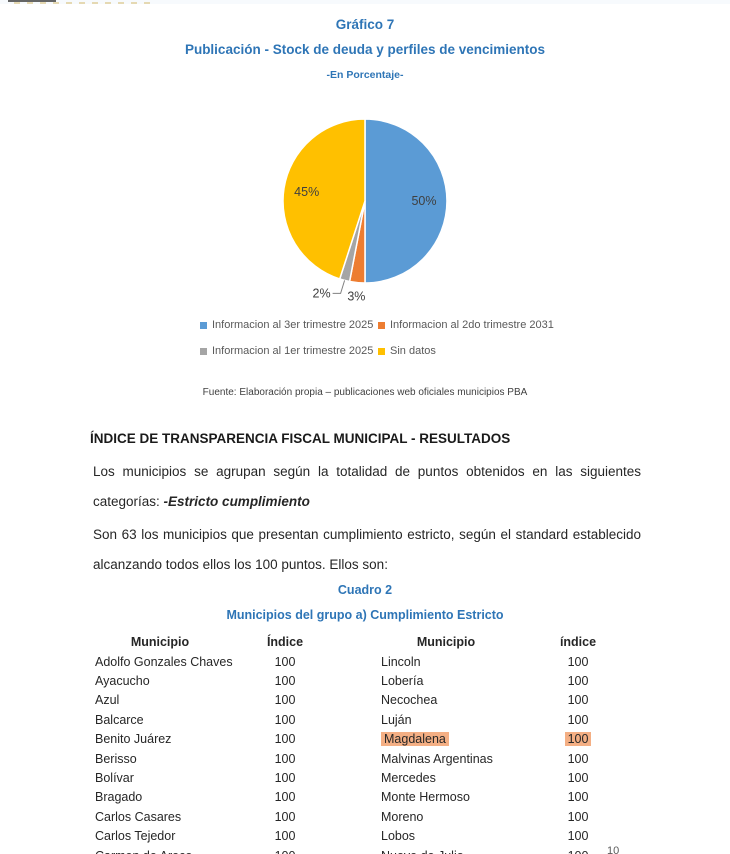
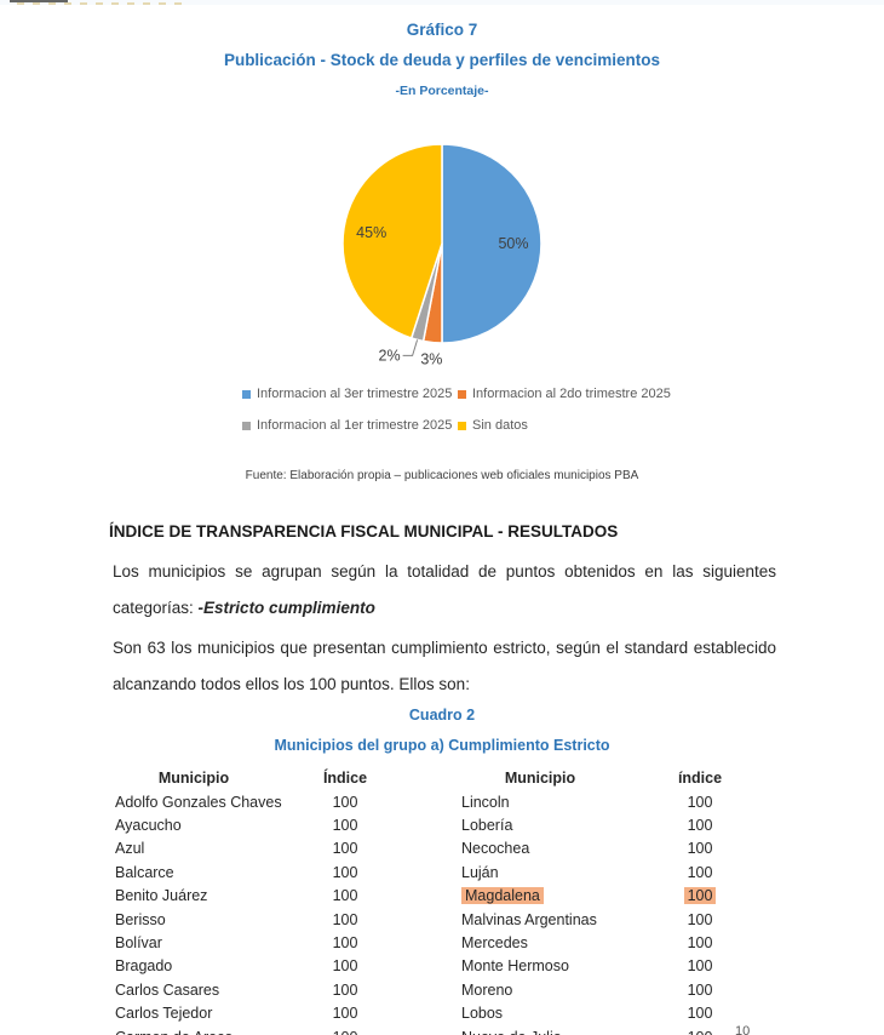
  Gráfico 7
  Publicación - Stock de deuda y perfiles de vencimientos
  -En Porcentaje-
  50%
  3%
  2%
  45%
  Informacion al 3er trimestre 2025
- Informacion al 2do trimestre 2031
+ Informacion al 2do trimestre 2025
  Informacion al 1er trimestre 2025
  Sin datos
  Fuente: Elaboración propia – publicaciones web oficiales municipios PBA
  ÍNDICE DE TRANSPARENCIA FISCAL MUNICIPAL - RESULTADOS
  Los municipios se agrupan según la totalidad de puntos obtenidos en las siguientes categorías: -Estricto cumplimiento
  Son 63 los municipios que presentan cumplimiento estricto, según el standard establecido alcanzando todos ellos los 100 puntos. Ellos son:
  Cuadro 2
  Municipios del grupo a) Cumplimiento Estricto
  Municipio
  Índice
  Municipio
  índice
  Adolfo Gonzales Chave
  100
  Lincoln
  100
  Ayacucho
  100
  Lobería
  100
  Azul
  100
  Necochea
  100
  Balcarce
  100
  Luján
  100
  Benito Juárez
  100
  Magdalena
  100
  Berisso
  100
  Malvinas Argentinas
  100
  Bolívar
  100
  Mercedes
  100
  Bragado
  100
  Monte Hermoso
  100
  Carlos Casares
  100
  Moreno
  100
  Carlos Tejedor
  100
  Lobos
  100
  10
